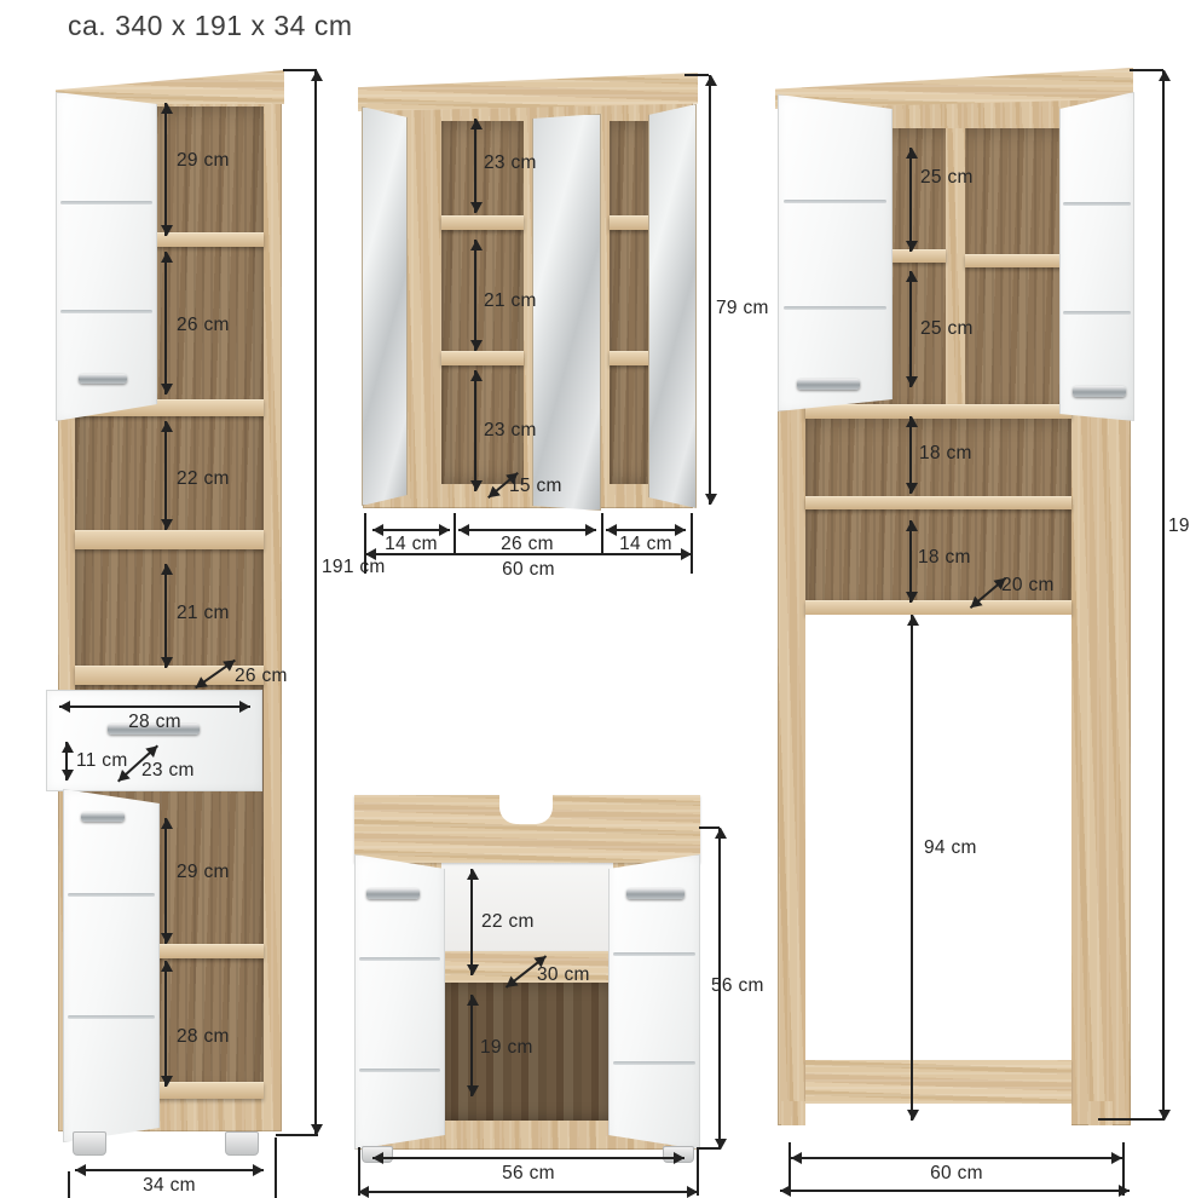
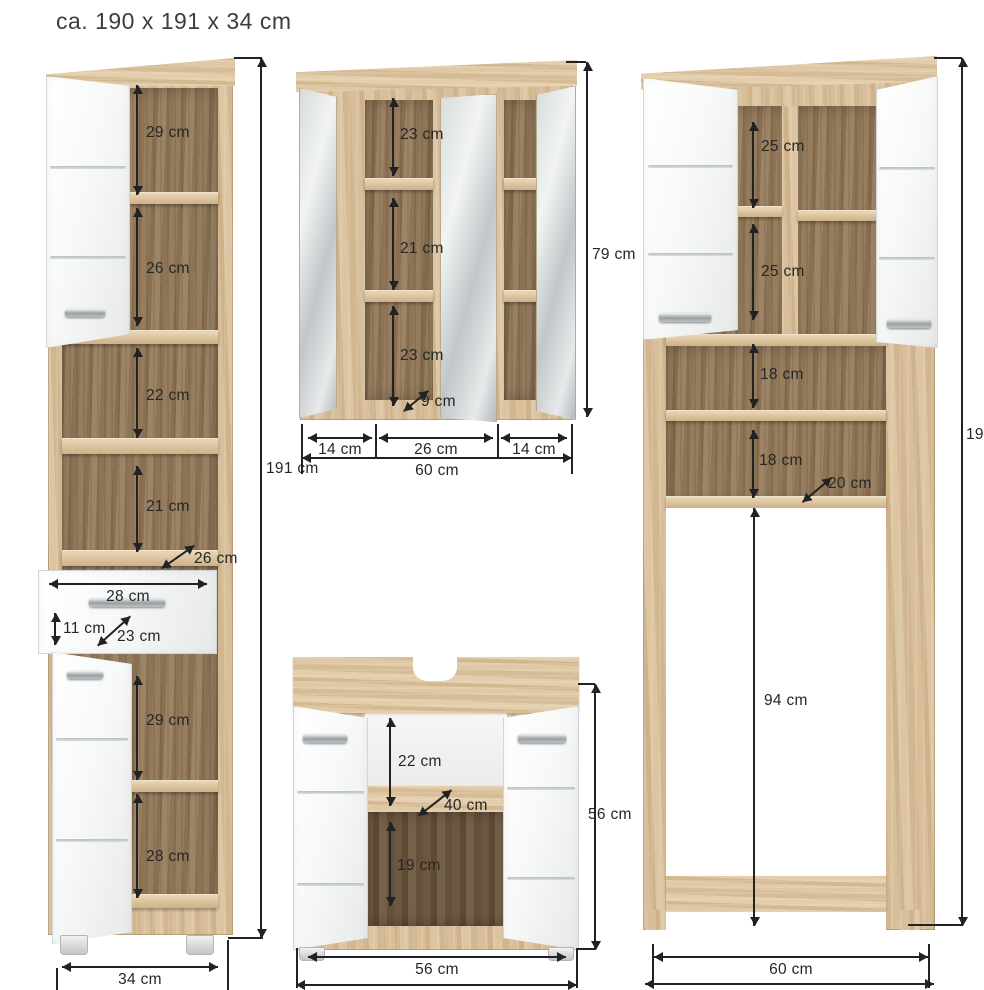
- ca. 340 x 191 x 34 cm
+ ca. 190 x 191 x 34 cm
  29 cm
  26 cm
  22 cm
  21 cm
  26 cm
  28 cm
  11 cm
  23 cm
  29 cm
  28 cm
  34 cm
  191m
  23 cm
  21 cm
  23 cm
- 15 cm
+ 9 cm
  14 cm
  26 cm
  14 cm
  60 cm
  79 cm
  22 cm
- 30 cm
+ 40 cm
  19 cm
  56 cm
  56 cm
  25 cm
  25 cm
  18 cm
  18 cm
  20 cm
  94 cm
  60 cm
  19
